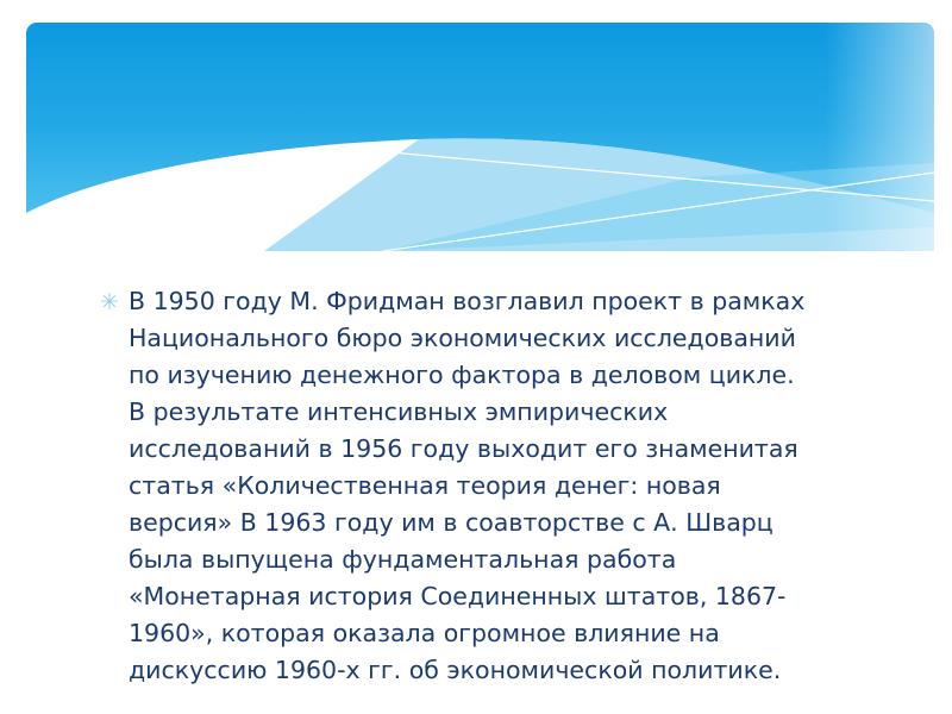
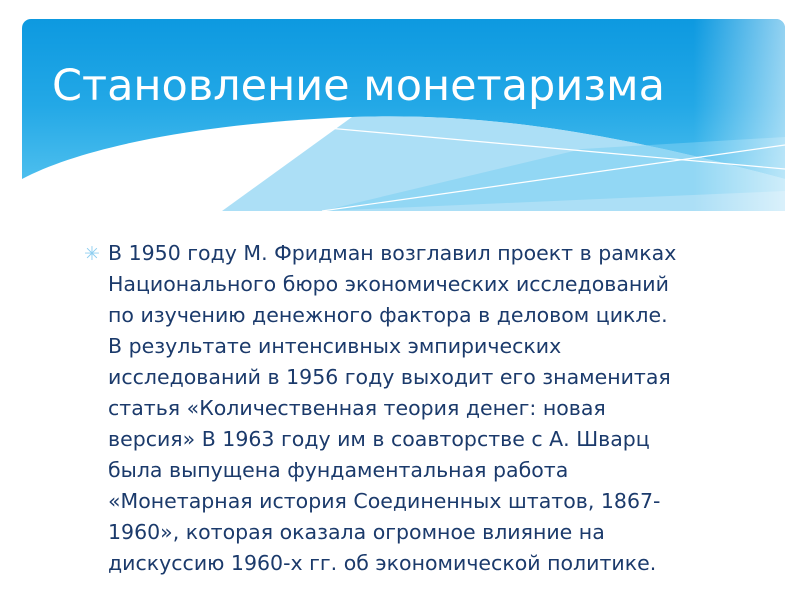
+ Становление монетаризма
  ✳
  В 1950 году М. Фридман возглавил проект в рамках
  Национального бюро экономических исследований
  по изучению денежного фактора в деловом цикле.
  В результате интенсивных эмпирических
  исследований в 1956 году выходит его знаменитая
  статья «Количественная теория денег: новая
  версия» В 1963 году им в соавторстве с А. Шварц
  была выпущена фундаментальная работа
  «Монетарная история Соединенных штатов, 1867-
  1960», которая оказала огромное влияние на
  дискуссию 1960-х гг. об экономической политике.
